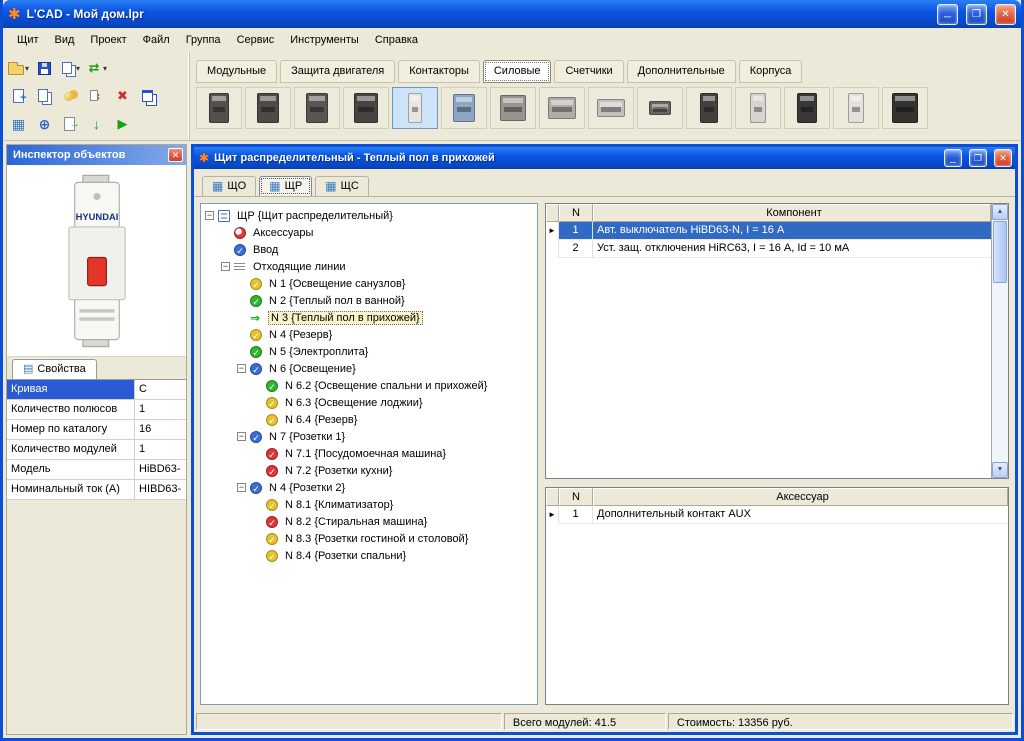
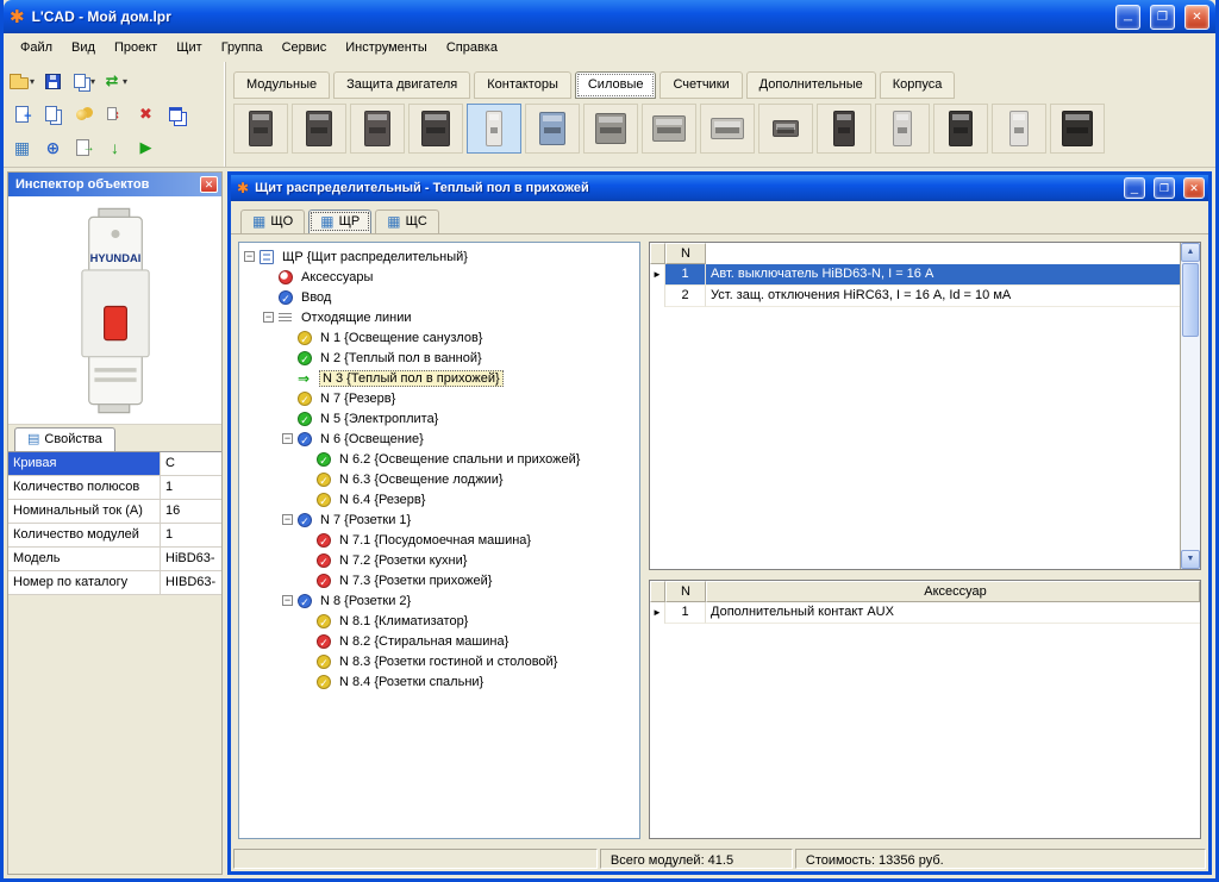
  ✱
  L'CAD - Мой дом.lpr
- Щит
+ Файл
  Вид
  Проект
- Файл
+ Щит
  Группа
  Сервис
  Инструменты
  Справка
  ▾
  ▾
  ▾
  Модульные
  Защита двигателя
  Контакторы
  Силовые
  Счетчики
  Дополнительные
  Корпуса
  Инспектор объектов
  ✕
  HYUNDAI
  ▤
  Свойства
  Кривая
  C
  Количество полюсов
  1
- Номер по каталогу
+ Номинальный ток (А)
  16
  Количество модулей
  1
  Модель
  HiBD63-
- Номинальный ток (А)
+ Номер по каталогу
  HIBD63-
  ✱
  Щит распределительный - Теплый пол в прихожей
  ▦
  ЩО
  ▦
  ЩР
  ▦
  ЩС
  −
  ЩР {Щит распределительный}
  Аксессуары
  Ввод
  −
  Отходящие линии
  N 1 {Освещение санузлов}
  N 2 {Теплый пол в ванной}
  ⇒
  N 3 {Теплый пол в прихожей}
- N 4 {Резерв}
+ N 7 {Резерв}
  N 5 {Электроплита}
  −
  N 6 {Освещение}
  N 6.2 {Освещение спальни и прихожей}
  N 6.3 {Освещение лоджии}
  N 6.4 {Резерв}
  −
  N 7 {Розетки 1}
  N 7.1 {Посудомоечная машина}
  N 7.2 {Розетки кухни}
+ N 7.3 {Розетки прихожей}
  −
- N 4 {Розетки 2}
+ N 8 {Розетки 2}
  N 8.1 {Климатизатор}
  N 8.2 {Стиральная машина}
  N 8.3 {Розетки гостиной и столовой}
  N 8.4 {Розетки спальни}
  N
- Компонент
  ►
  1
  Авт. выключатель HiBD63-N, I = 16 А
  2
  Уст. защ. отключения HiRC63, I = 16 А, Id = 10 мА
  N
  Аксессуар
  ►
  1
  Дополнительный контакт AUX
  Всего модулей: 41.5
  Стоимость: 13356 руб.
